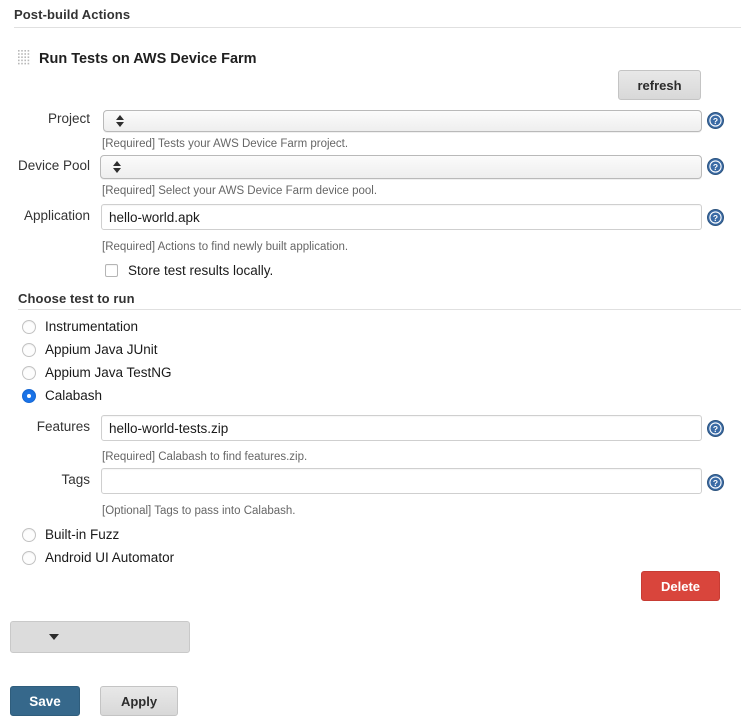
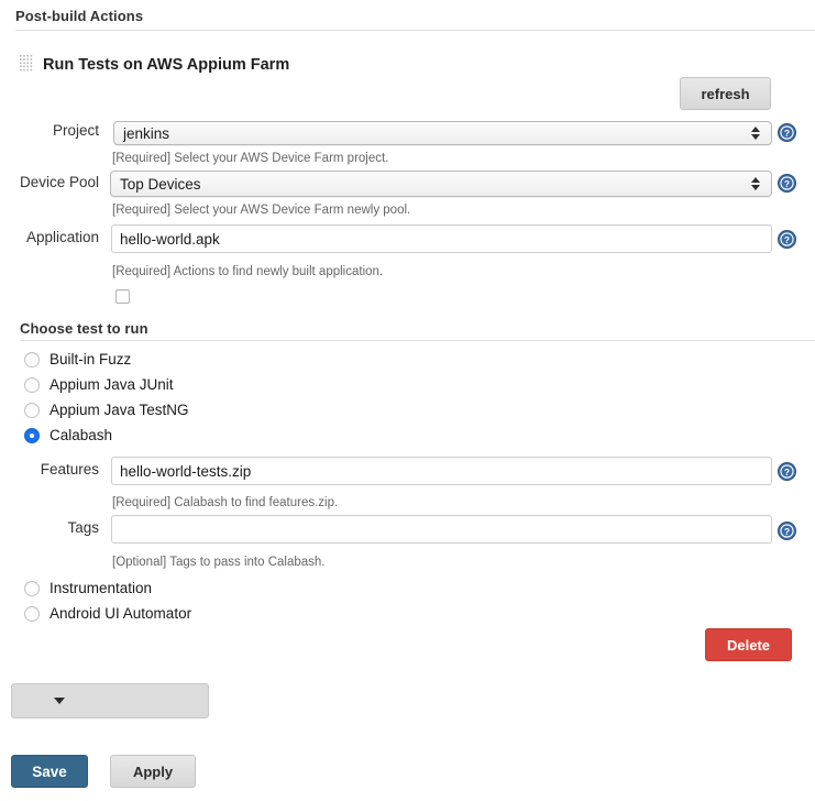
  Post-build Actions
- Run Tests on AWS Device Farm
+ Run Tests on AWS Appium Farm
  refresh
  Project
+ jenkins
  ?
- [Required] Tests your AWS Device Farm project.
+ [Required] Select your AWS Device Farm project.
  Device Pool
+ Top Devices
  ?
- [Required] Select your AWS Device Farm device pool.
+ [Required] Select your AWS Device Farm newly pool.
  Application
  hello-world.apk
  ?
  [Required] Actions to find newly built application.
- Store test results locally.
  Choose test to run
- Instrumentation
+ Built-in Fuzz
  Appium Java JUnit
  Appium Java TestNG
  Calabash
  Features
  hello-world-tests.zip
  ?
  [Required] Calabash to find features.zip.
  Tags
  ?
  [Optional] Tags to pass into Calabash.
- Built-in Fuzz
+ Instrumentation
  Android UI Automator
  Delete
  Save
  Apply
